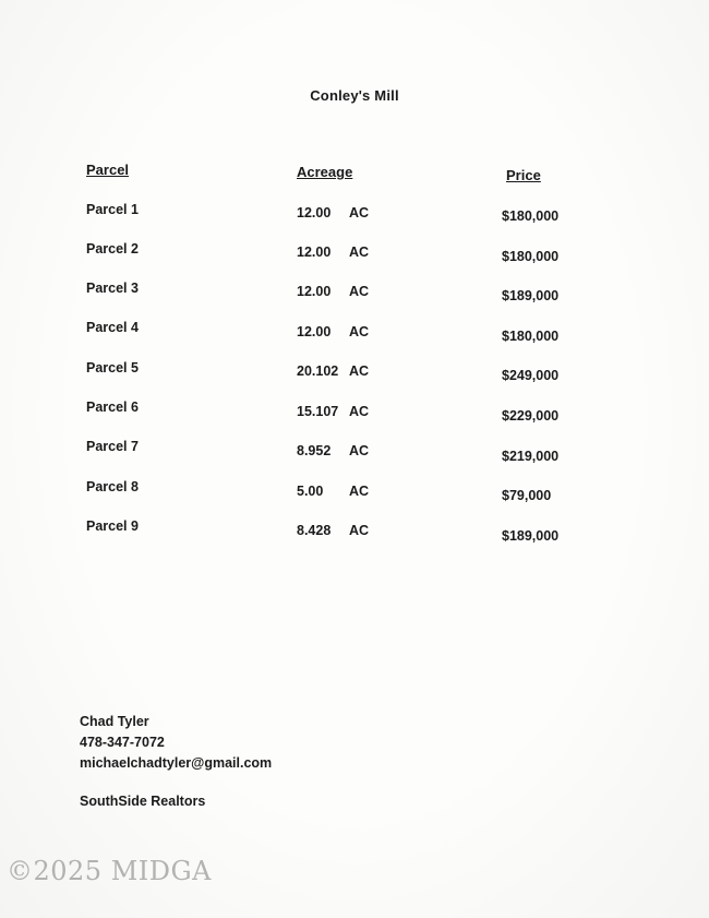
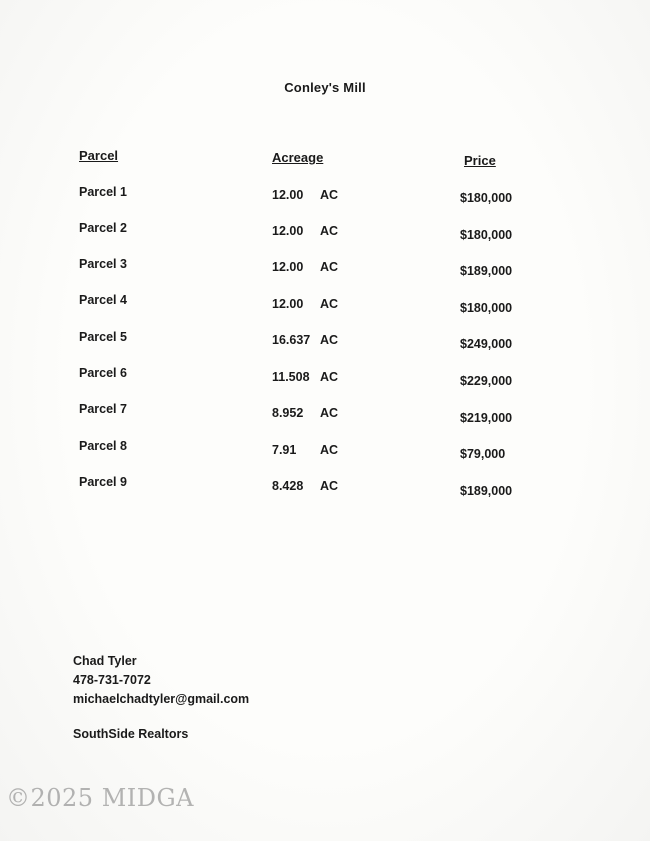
  Conley's Mill
  Parcel
  Acreage
  Price
  Parcel 1
  12.00 AC
  $180,000
  Parcel 2
  12.00 AC
  $180,000
  Parcel 3
  12.00 AC
  $189,000
  Parcel 4
  12.00 AC
  $180,000
  Parcel 5
- 20.102 AC
+ 16.637 AC
  $249,000
  Parcel 6
- 15.107 AC
+ 11.508 AC
  $229,000
  Parcel 7
  8.952 AC
  $219,000
  Parcel 8
- 5.00 AC
+ 7.91 AC
  $79,000
  Parcel 9
  8.428 AC
  $189,000
  Chad Tyler
- 478-347-7072
+ 478-731-7072
  michaelchadtyler@gmail.com
  SouthSide Realtors
  ©2025 MIDGA
